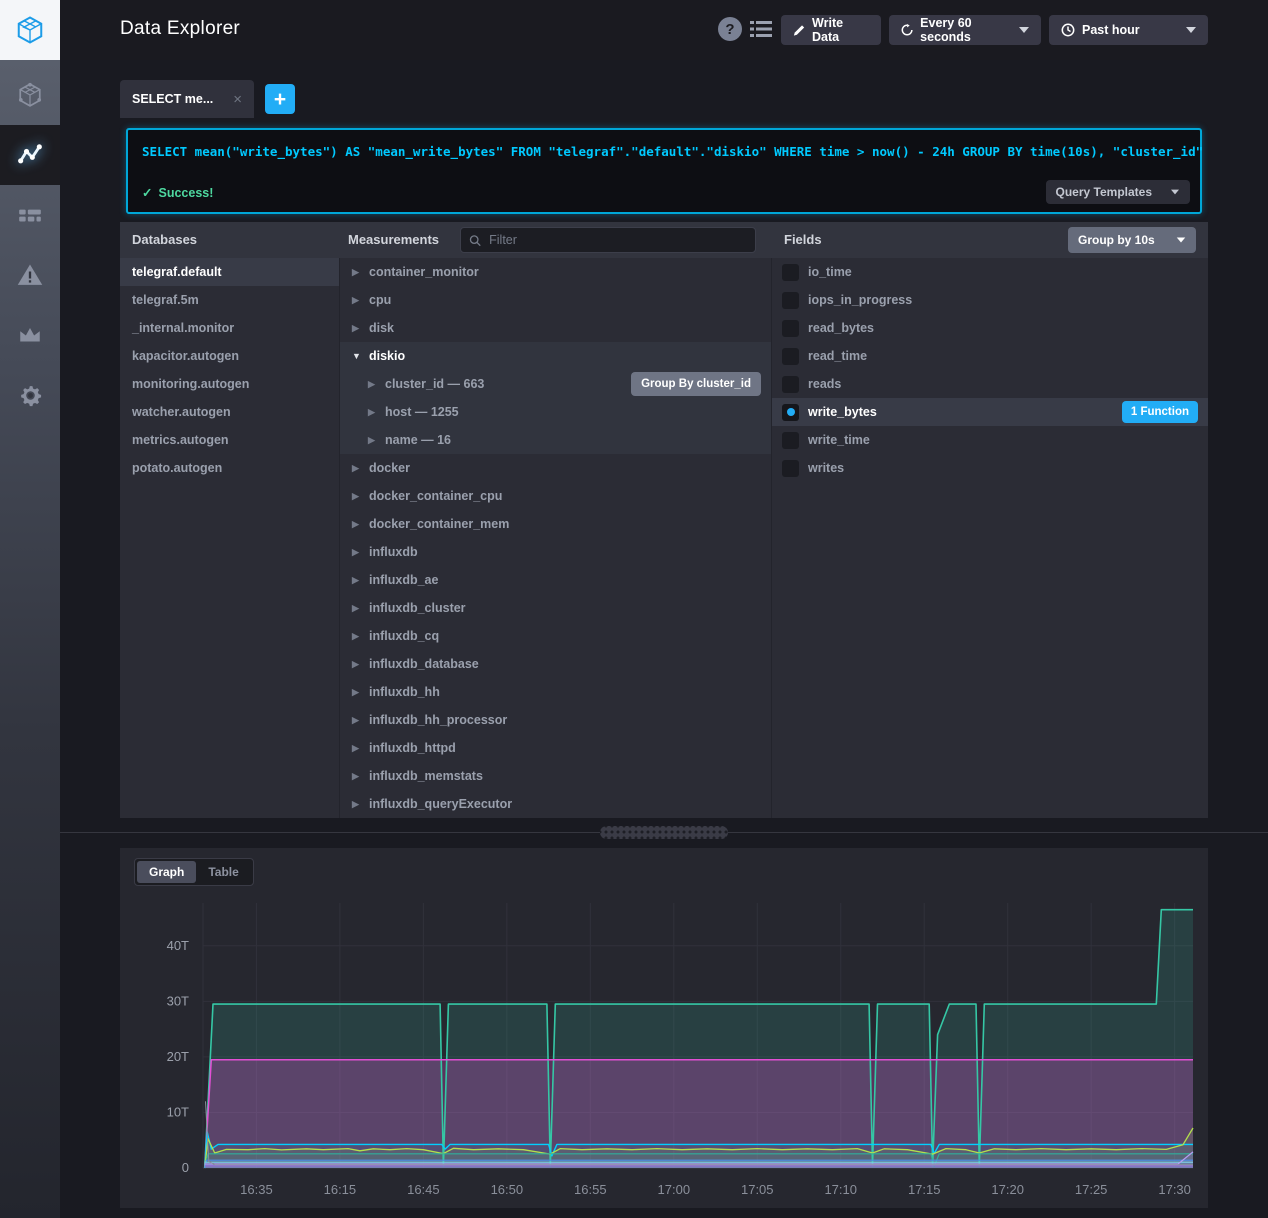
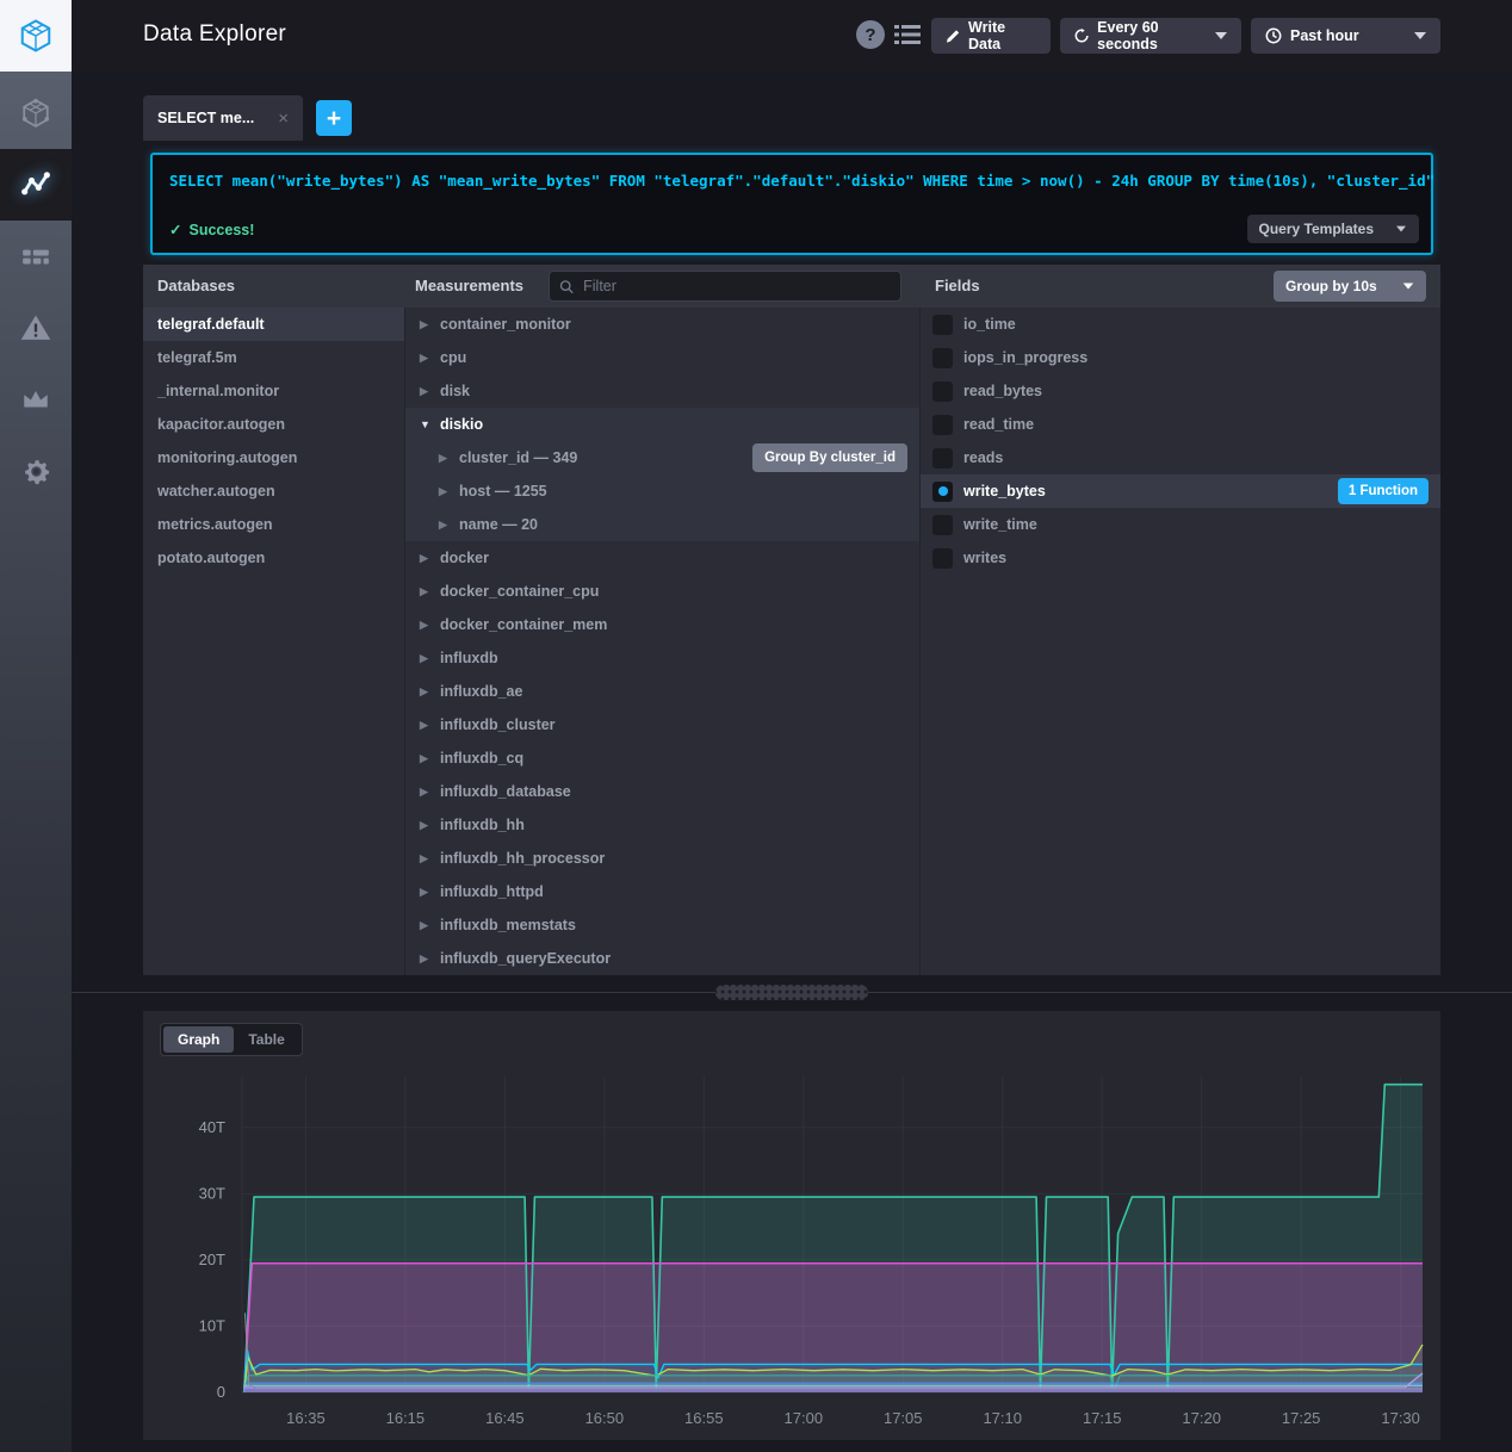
  Data Explorer
  ?
  Write Data
  Every 60 seconds
  Past hour
  SELECT me...
  ×
  +
  SELECT mean("write_bytes") AS "mean_write_bytes" FROM "telegraf"."default"."diskio" WHERE time > now() - 24h GROUP BY time(10s), "cluster_id"
  ✓
  Success!
  Query Templates
  Databases
  Measurements
  Filter
  Fields
  Group by 10s
  telegraf.default
  telegraf.5m
  _internal.monitor
  kapacitor.autogen
  monitoring.autogen
  watcher.autogen
  metrics.autogen
  potato.autogen
  ▶
  container_monitor
  ▶
  cpu
  ▶
  disk
  ▼
  diskio
  ▶
- cluster_id — 663
+ cluster_id — 349
  Group By cluster_id
  ▶
  host — 1255
  ▶
- name — 16
+ name — 20
  ▶
  docker
  ▶
  docker_container_cpu
  ▶
  docker_container_mem
  ▶
  influxdb
  ▶
  influxdb_ae
  ▶
  influxdb_cluster
  ▶
  influxdb_cq
  ▶
  influxdb_database
  ▶
  influxdb_hh
  ▶
  influxdb_hh_processor
  ▶
  influxdb_httpd
  ▶
  influxdb_memstats
  ▶
  influxdb_queryExecutor
  io_time
  iops_in_progress
  read_bytes
  read_time
  reads
  write_bytes
  1 Function
  write_time
  writes
  Graph
  Table
  16:35
  16:15
  16:45
  16:50
  16:55
  17:00
  17:05
  17:10
  17:15
  17:20
  17:25
  17:30
  0
  10T
  20T
  30T
  40T
